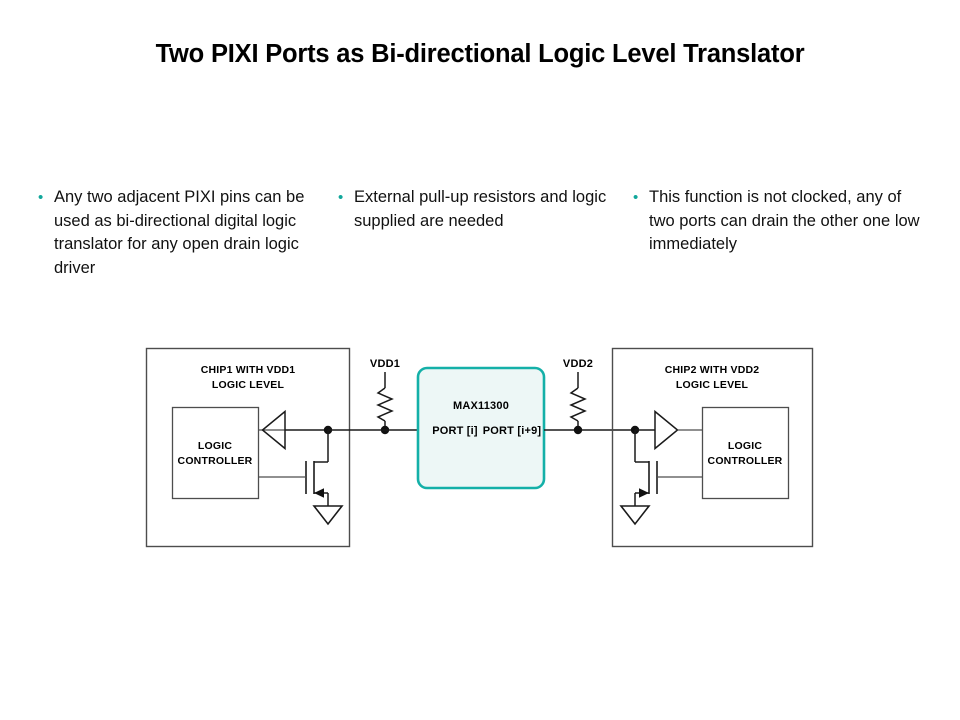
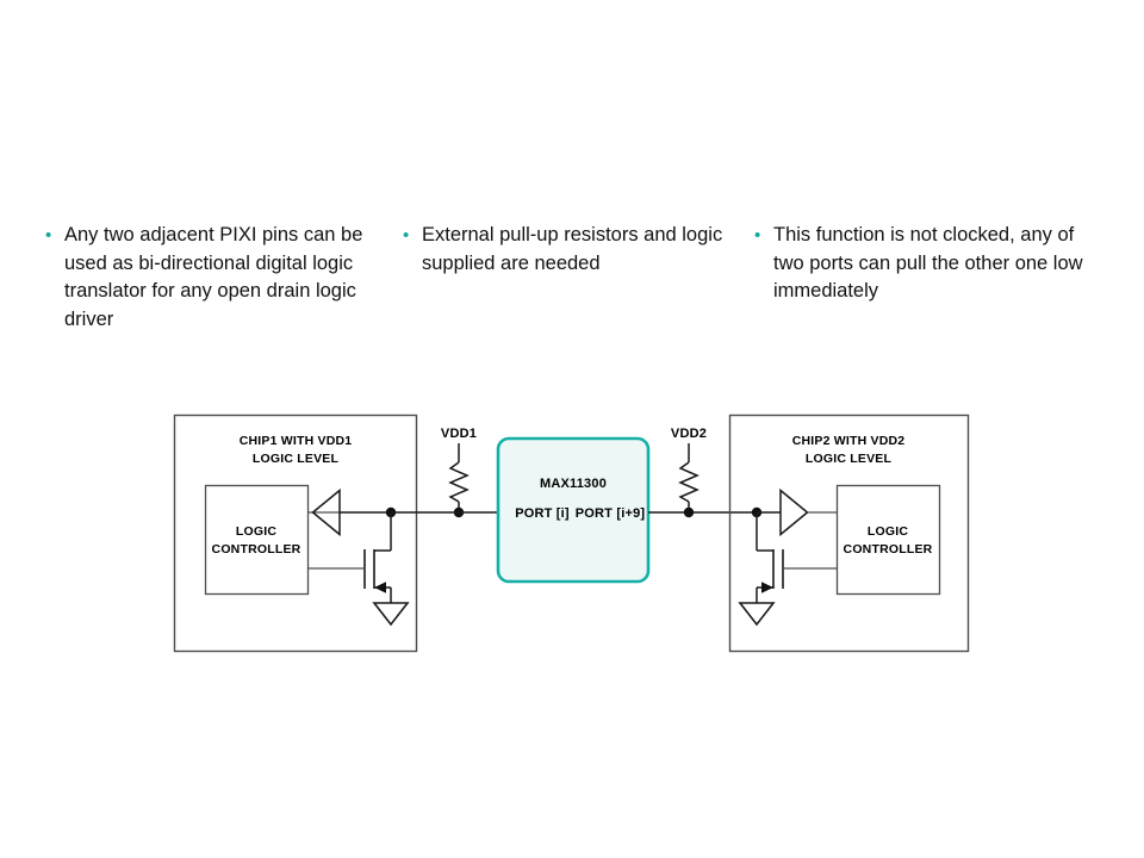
- Two PIXI Ports as Bi-directional Logic Level Translator
  •
  Any two adjacent PIXI pins can be used as bi-directional digital logic translator for any open drain logic driver
  •
  External pull-up resistors and logic supplied are needed
  •
- This function is not clocked, any of two ports can drain the other one low immediately
+ This function is not clocked, any of two ports can pull the other one low immediately
  CHIP1 WITH VDD1
  LOGIC LEVEL
  LOGIC
  CONTROLLER
  VDD1
  MAX11300
  PORT [i]
  PORT [i+9]
  VDD2
  CHIP2 WITH VDD2
  LOGIC LEVEL
  LOGIC
  CONTROLLER
